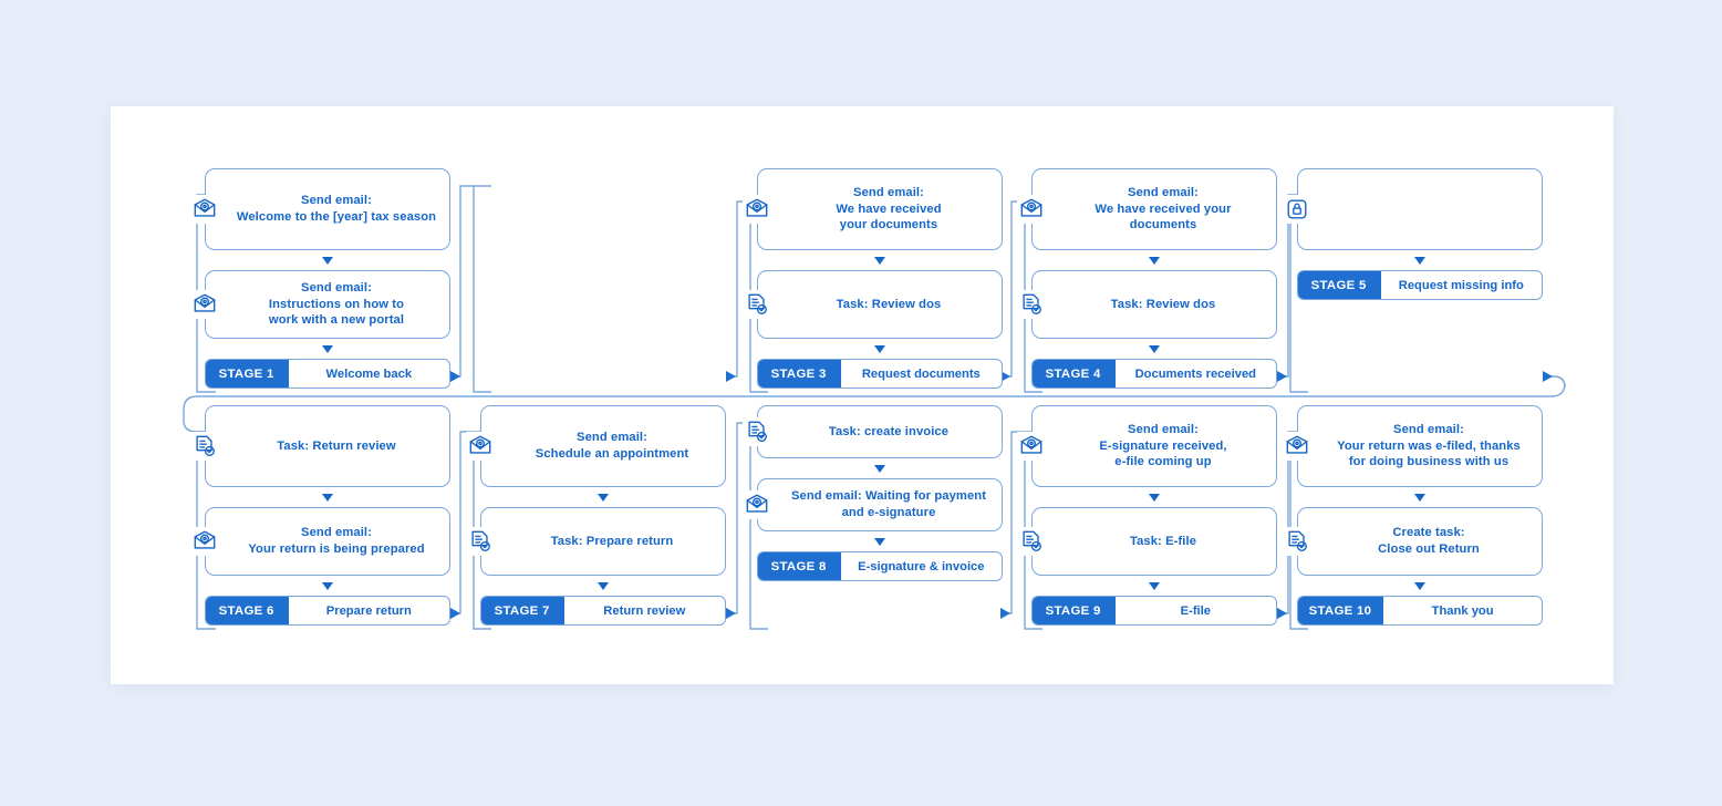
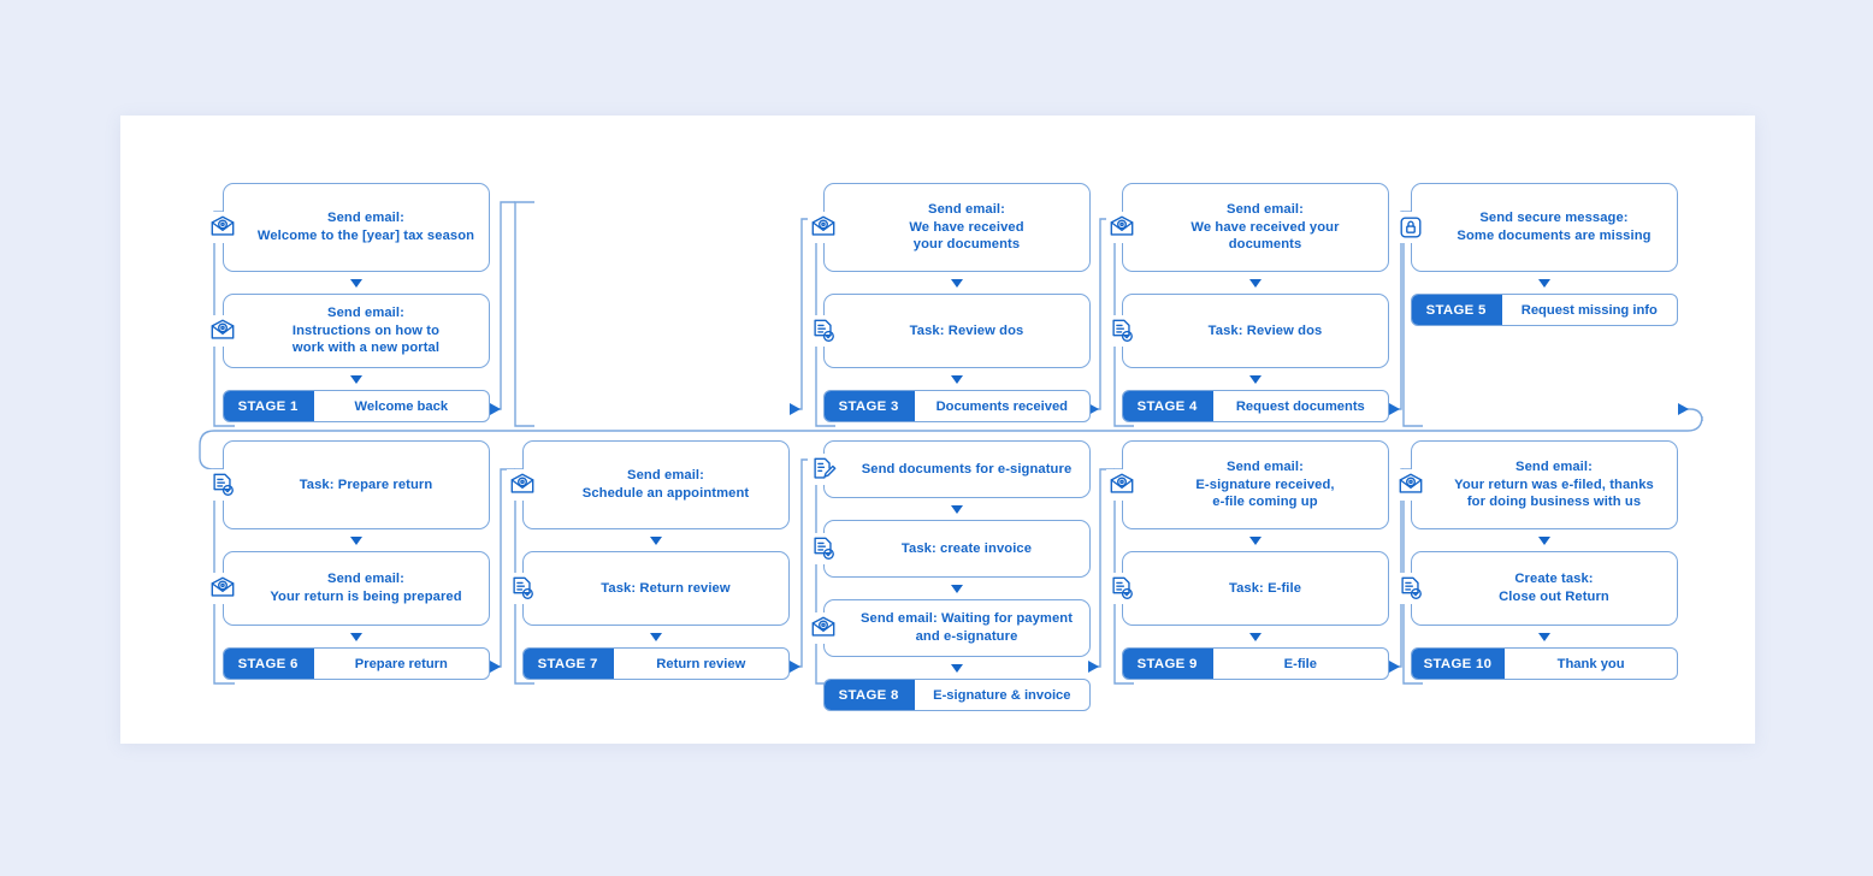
  Send email:
  Welcome to the [year] tax season
  Send email:
  Instructions on how to
  work with a new portal
  STAGE 1
  Welcome back
  Send email:
  We have received
  your documents
  Task: Review dos
  STAGE 3
- Request documents
+ Documents received
  Send email:
  We have received your
  documents
  Task: Review dos
  STAGE 4
- Documents received
+ Request documents
+ Send secure message:
+ Some documents are missing
  STAGE 5
  Request missing info
- Task: Return review
+ Task: Prepare return
  Send email:
  Your return is being prepared
  STAGE 6
  Prepare return
  Send email:
  Schedule an appointment
- Task: Prepare return
+ Task: Return review
  STAGE 7
  Return review
+ Send documents for e-signature
  Task: create invoice
  Send email: Waiting for payment
  and e-signature
  STAGE 8
  E-signature & invoice
  Send email:
  E-signature received,
  e-file coming up
  Task: E-file
  STAGE 9
  E-file
  Send email:
  Your return was e-filed, thanks
  for doing business with us
  Create task:
  Close out Return
  STAGE 10
  Thank you
